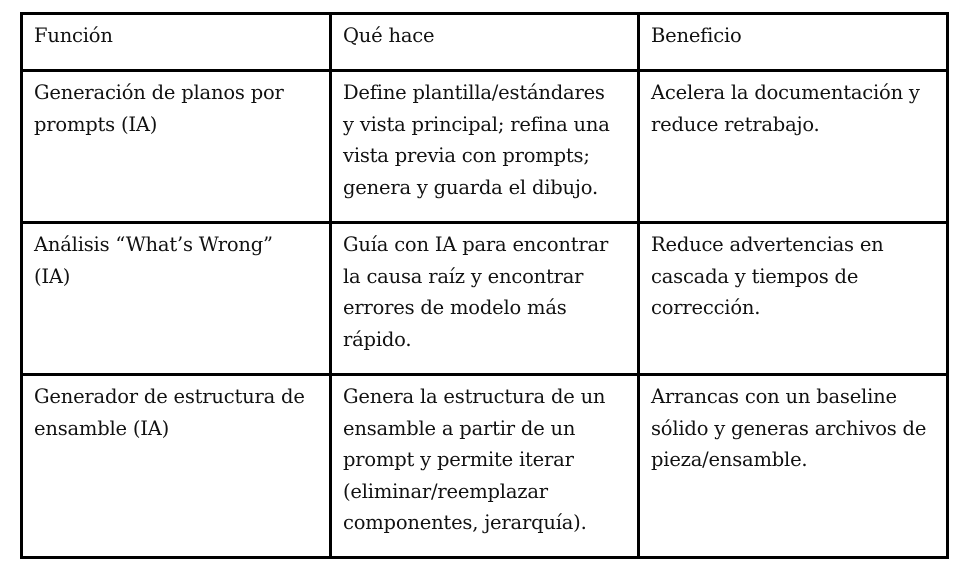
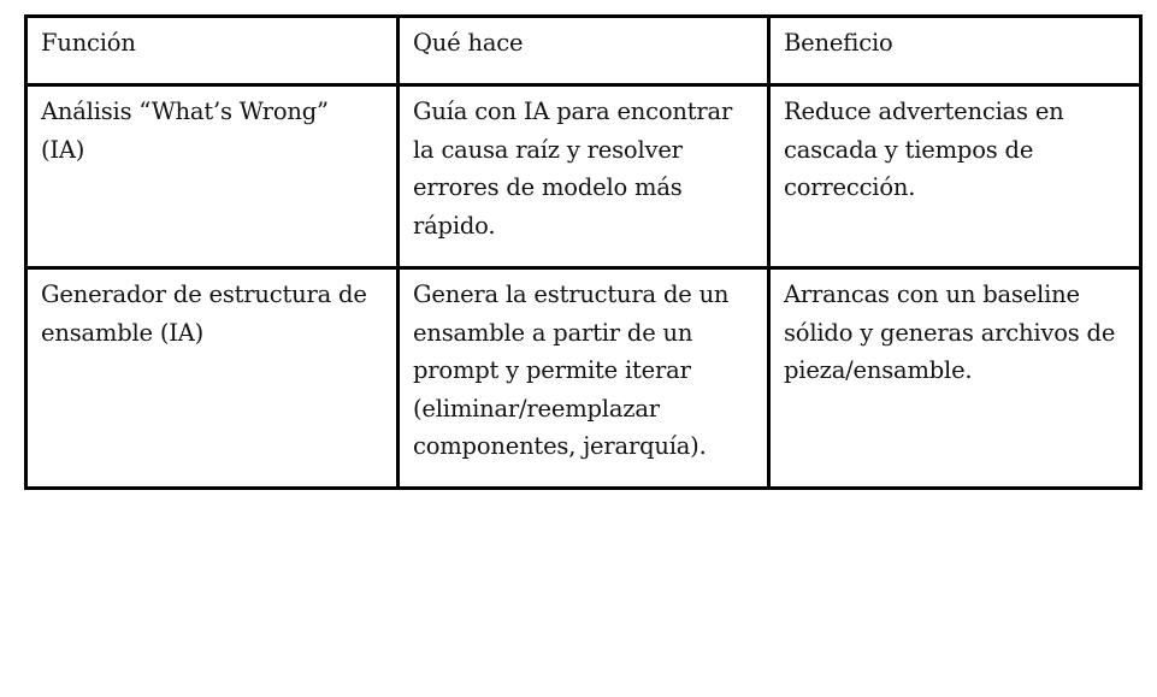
  Función	Qué hace	Beneficio
- Generación de planos por prompts (IA)	Define plantilla/estándares y vista principal; refina una vista previa con prompts; genera y guarda el dibujo.	Acelera la documentación y reduce retrabajo.
- Análisis “What’s Wrong” (IA)	Guía con IA para encontrar la causa raíz y encontrar errores de modelo más rápido.	Reduce advertencias en cascada y tiempos de corrección.
+ Análisis “What’s Wrong” (IA)	Guía con IA para encontrar la causa raíz y resolver errores de modelo más rápido.	Reduce advertencias en cascada y tiempos de corrección.
  Generador de estructura de ensamble (IA)	Genera la estructura de un ensamble a partir de un prompt y permite iterar (eliminar/reemplazar componentes, jerarquía).	Arrancas con un baseline sólido y generas archivos de pieza/ensamble.
